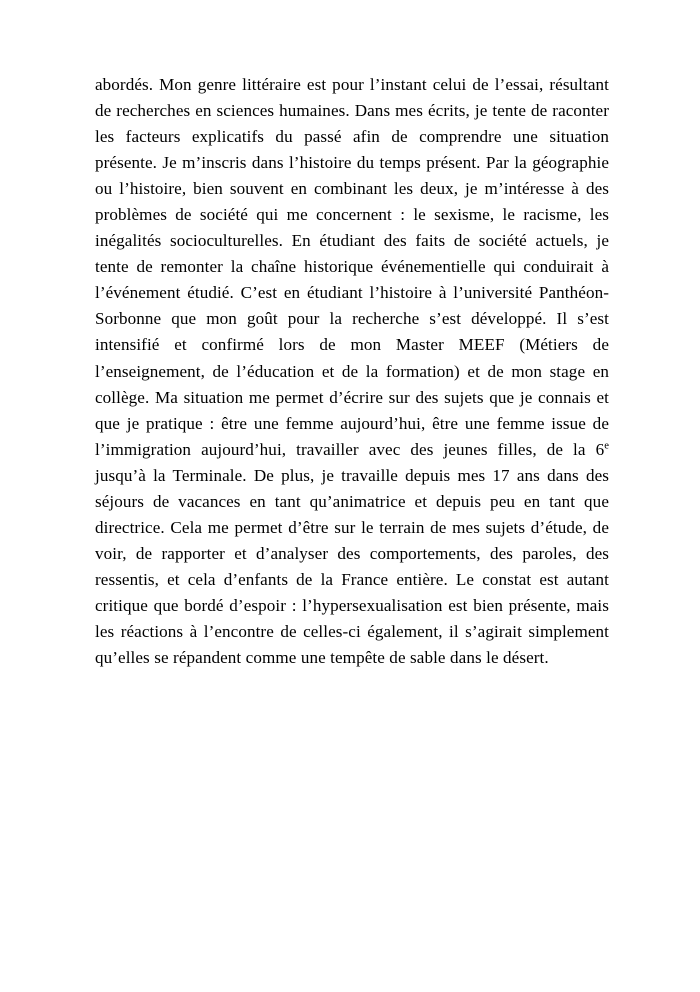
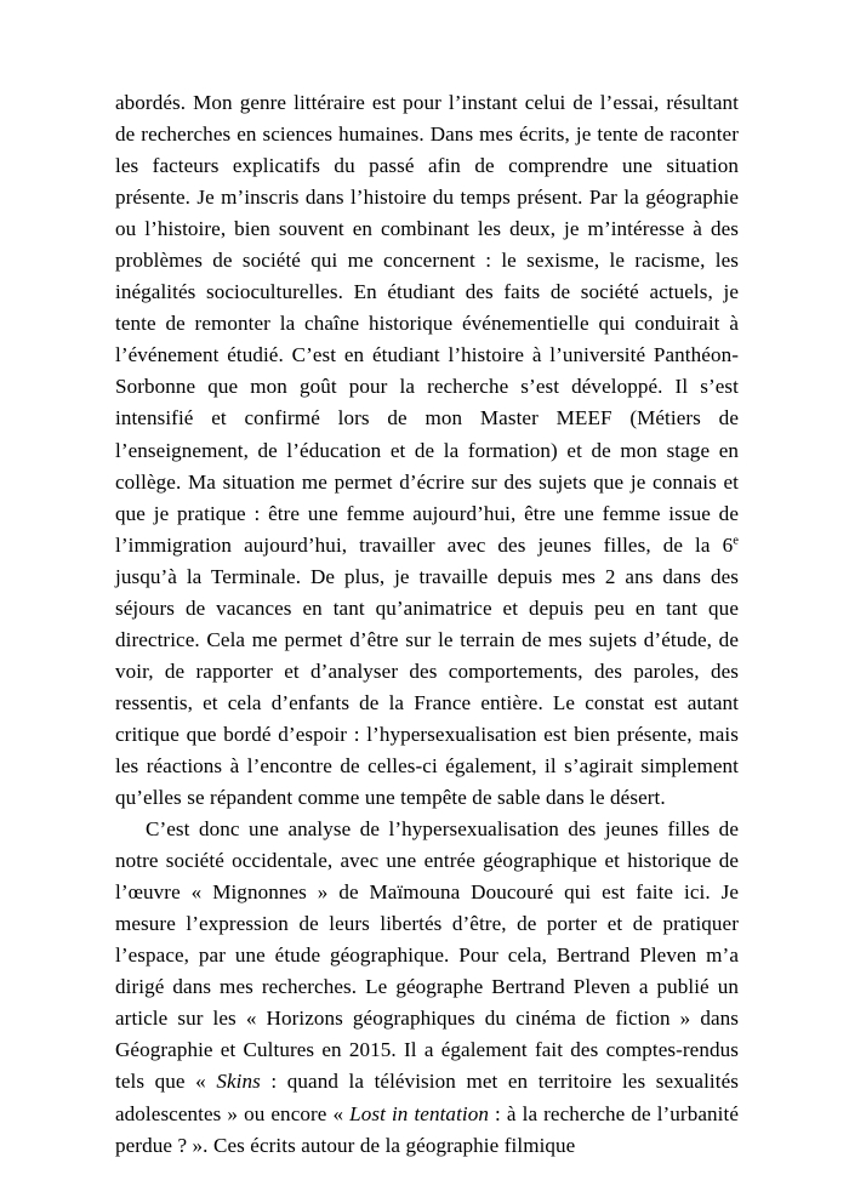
- abordés. Mon genre littéraire est pour l’instant celui de l’essai, résultant de recherches en sciences humaines. Dans mes écrits, je tente de raconter les facteurs explicatifs du passé afin de comprendre une situation présente. Je m’inscris dans l’histoire du temps présent. Par la géographie ou l’histoire, bien souvent en combinant les deux, je m’intéresse à des problèmes de société qui me concernent : le sexisme, le racisme, les inégalités socioculturelles. En étudiant des faits de société actuels, je tente de remonter la chaîne historique événementielle qui conduirait à l’événement étudié. C’est en étudiant l’histoire à l’université Panthéon-Sorbonne que mon goût pour la recherche s’est développé. Il s’est intensifié et confirmé lors de mon Master MEEF (Métiers de l’enseignement, de l’éducation et de la formation) et de mon stage en collège. Ma situation me permet d’écrire sur des sujets que je connais et que je pratique : être une femme aujourd’hui, être une femme issue de l’immigration aujourd’hui, travailler avec des jeunes filles, de la 6e jusqu’à la Terminale. De plus, je travaille depuis mes 17 ans dans des séjours de vacances en tant qu’animatrice et depuis peu en tant que directrice. Cela me permet d’être sur le terrain de mes sujets d’étude, de voir, de rapporter et d’analyser des comportements, des paroles, des ressentis, et cela d’enfants de la France entière. Le constat est autant critique que bordé d’espoir : l’hypersexualisation est bien présente, mais les réactions à l’encontre de celles-ci également, il s’agirait simplement qu’elles se répandent comme une tempête de sable dans le désert.
+ abordés. Mon genre littéraire est pour l’instant celui de l’essai, résultant de recherches en sciences humaines. Dans mes écrits, je tente de raconter les facteurs explicatifs du passé afin de comprendre une situation présente. Je m’inscris dans l’histoire du temps présent. Par la géographie ou l’histoire, bien souvent en combinant les deux, je m’intéresse à des problèmes de société qui me concernent : le sexisme, le racisme, les inégalités socioculturelles. En étudiant des faits de société actuels, je tente de remonter la chaîne historique événementielle qui conduirait à l’événement étudié. C’est en étudiant l’histoire à l’université Panthéon-Sorbonne que mon goût pour la recherche s’est développé. Il s’est intensifié et confirmé lors de mon Master MEEF (Métiers de l’enseignement, de l’éducation et de la formation) et de mon stage en collège. Ma situation me permet d’écrire sur des sujets que je connais et que je pratique : être une femme aujourd’hui, être une femme issue de l’immigration aujourd’hui, travailler avec des jeunes filles, de la 6e jusqu’à la Terminale. De plus, je travaille depuis mes 2 ans dans des séjours de vacances en tant qu’animatrice et depuis peu en tant que directrice. Cela me permet d’être sur le terrain de mes sujets d’étude, de voir, de rapporter et d’analyser des comportements, des paroles, des ressentis, et cela d’enfants de la France entière. Le constat est autant critique que bordé d’espoir : l’hypersexualisation est bien présente, mais les réactions à l’encontre de celles-ci également, il s’agirait simplement qu’elles se répandent comme une tempête de sable dans le désert.
+ C’est donc une analyse de l’hypersexualisation des jeunes filles de notre société occidentale, avec une entrée géographique et historique de l’œuvre « Mignonnes » de Maïmouna Doucouré qui est faite ici. Je mesure l’expression de leurs libertés d’être, de porter et de pratiquer l’espace, par une étude géographique. Pour cela, Bertrand Pleven m’a dirigé dans mes recherches. Le géographe Bertrand Pleven a publié un article sur les « Horizons géographiques du cinéma de fiction » dans Géographie et Cultures en 2015. Il a également fait des comptes-rendus tels que « Skins : quand la télévision met en territoire les sexualités adolescentes » ou encore « Lost in tentation : à la recherche de l’urbanité perdue ? ». Ces écrits autour de la géographie filmique
